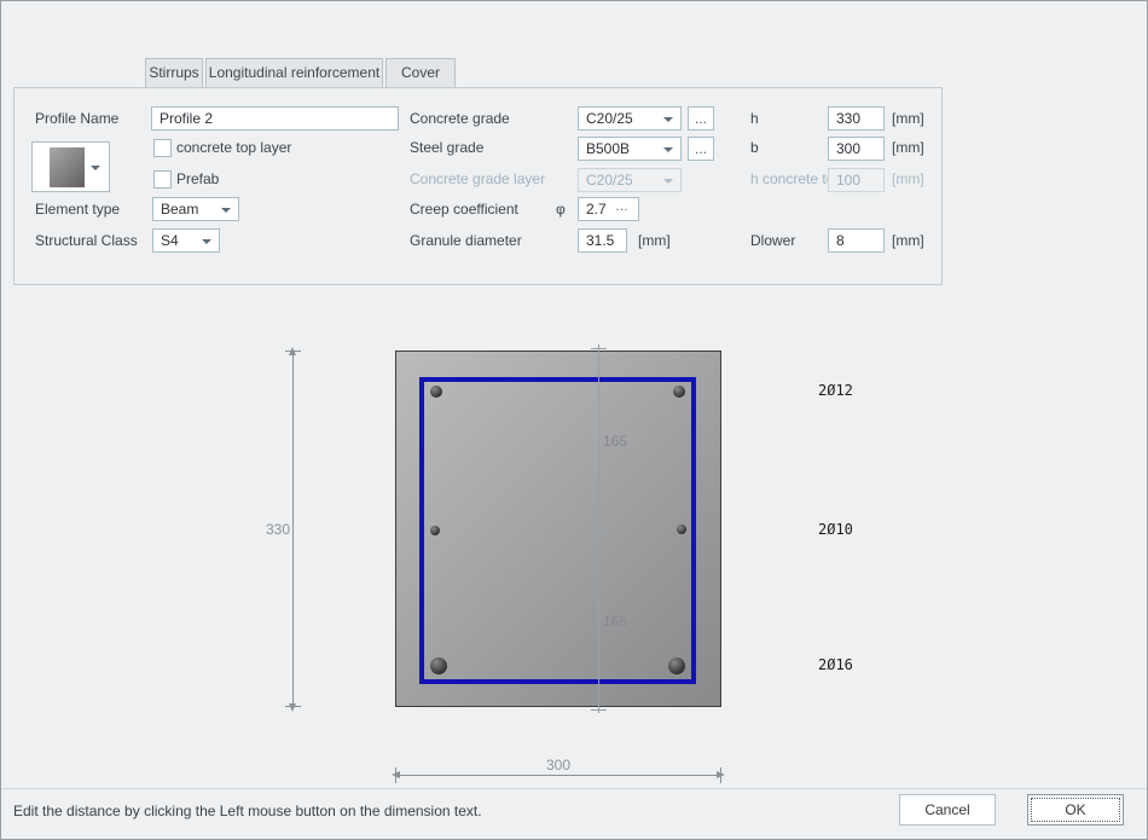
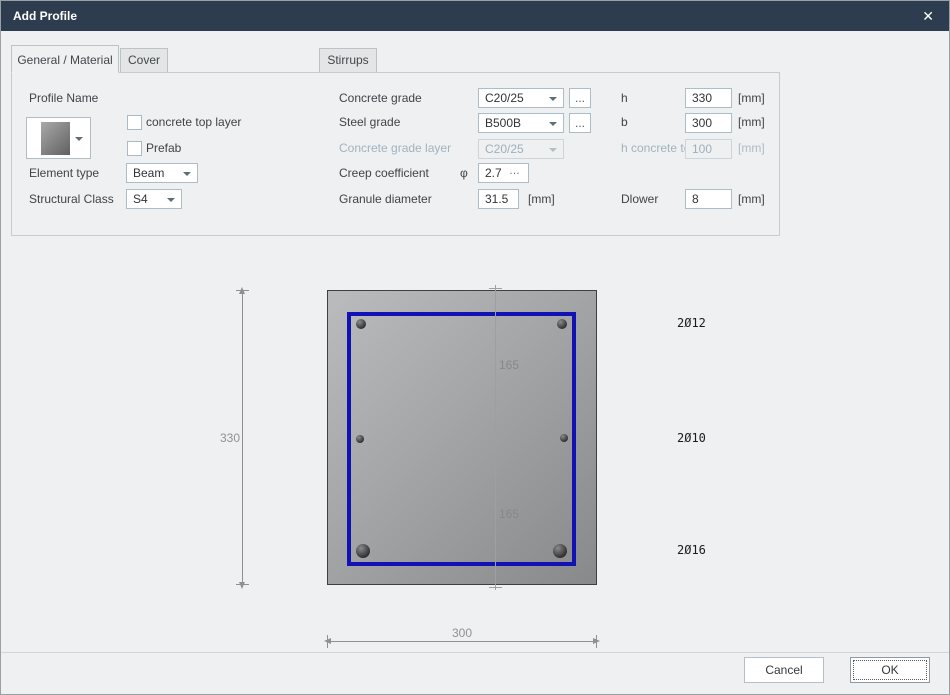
+ Add Profile
+ ✕
+ General / Material
- Stirrups
+ Cover
- Longitudinal reinforcement
- Cover
+ Stirrups
  Profile Name
- Profile 2
  concrete top layer
  Prefab
  Element type
  Beam
  Structural Class
  S4
  Concrete grade
  C20/25
  ...
  Steel grade
  B500B
  ...
  Concrete grade layer
  C20/25
  Creep coefficient
  φ
  2.7
  …
  Granule diameter
  31.5
  [mm]
  h
  330
  [mm]
  b
  300
  [mm]
  h concrete t
  100
  [mm]
  Dlower
  8
  [mm]
  165
  330
  300
  2Ø12
  2Ø10
  2Ø16
- Edit the distance by clicking the Left mouse button on the dimension text.
  Cancel
  OK
